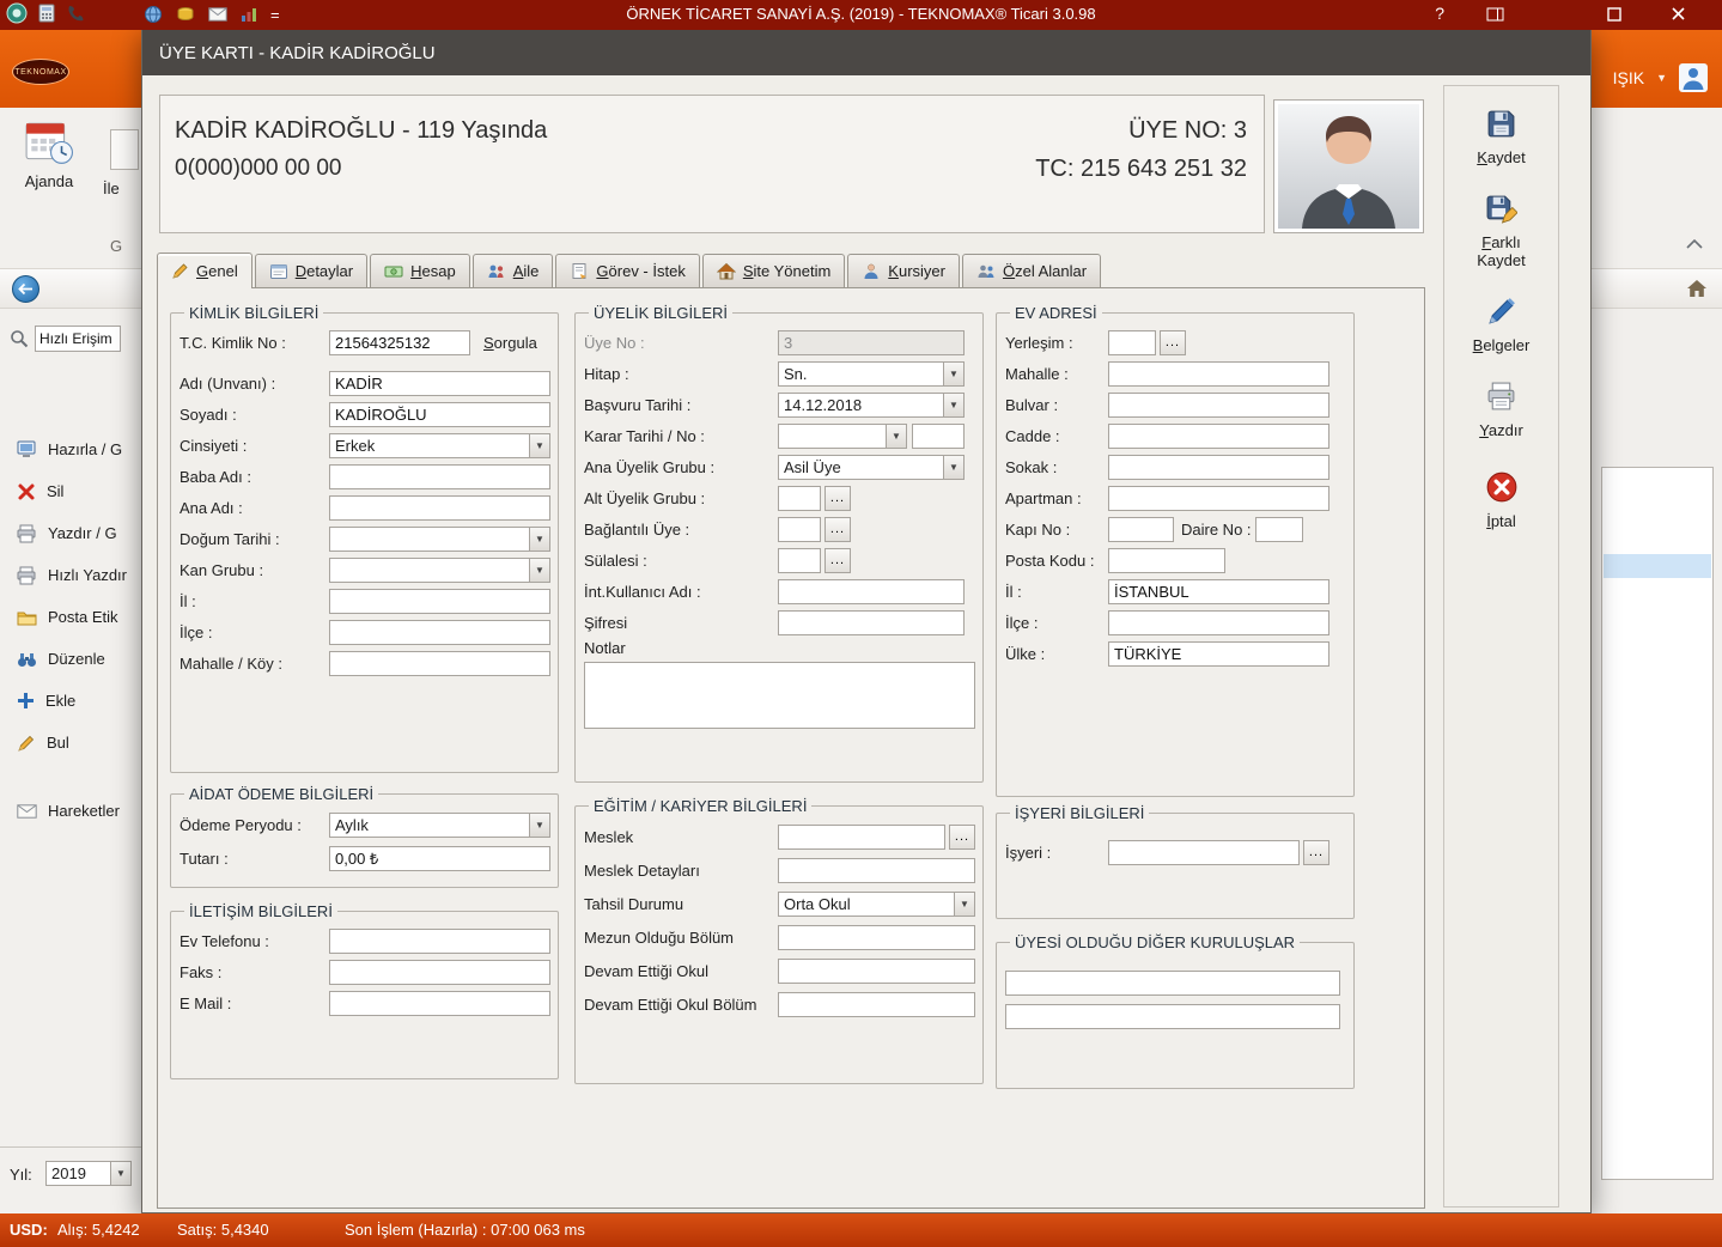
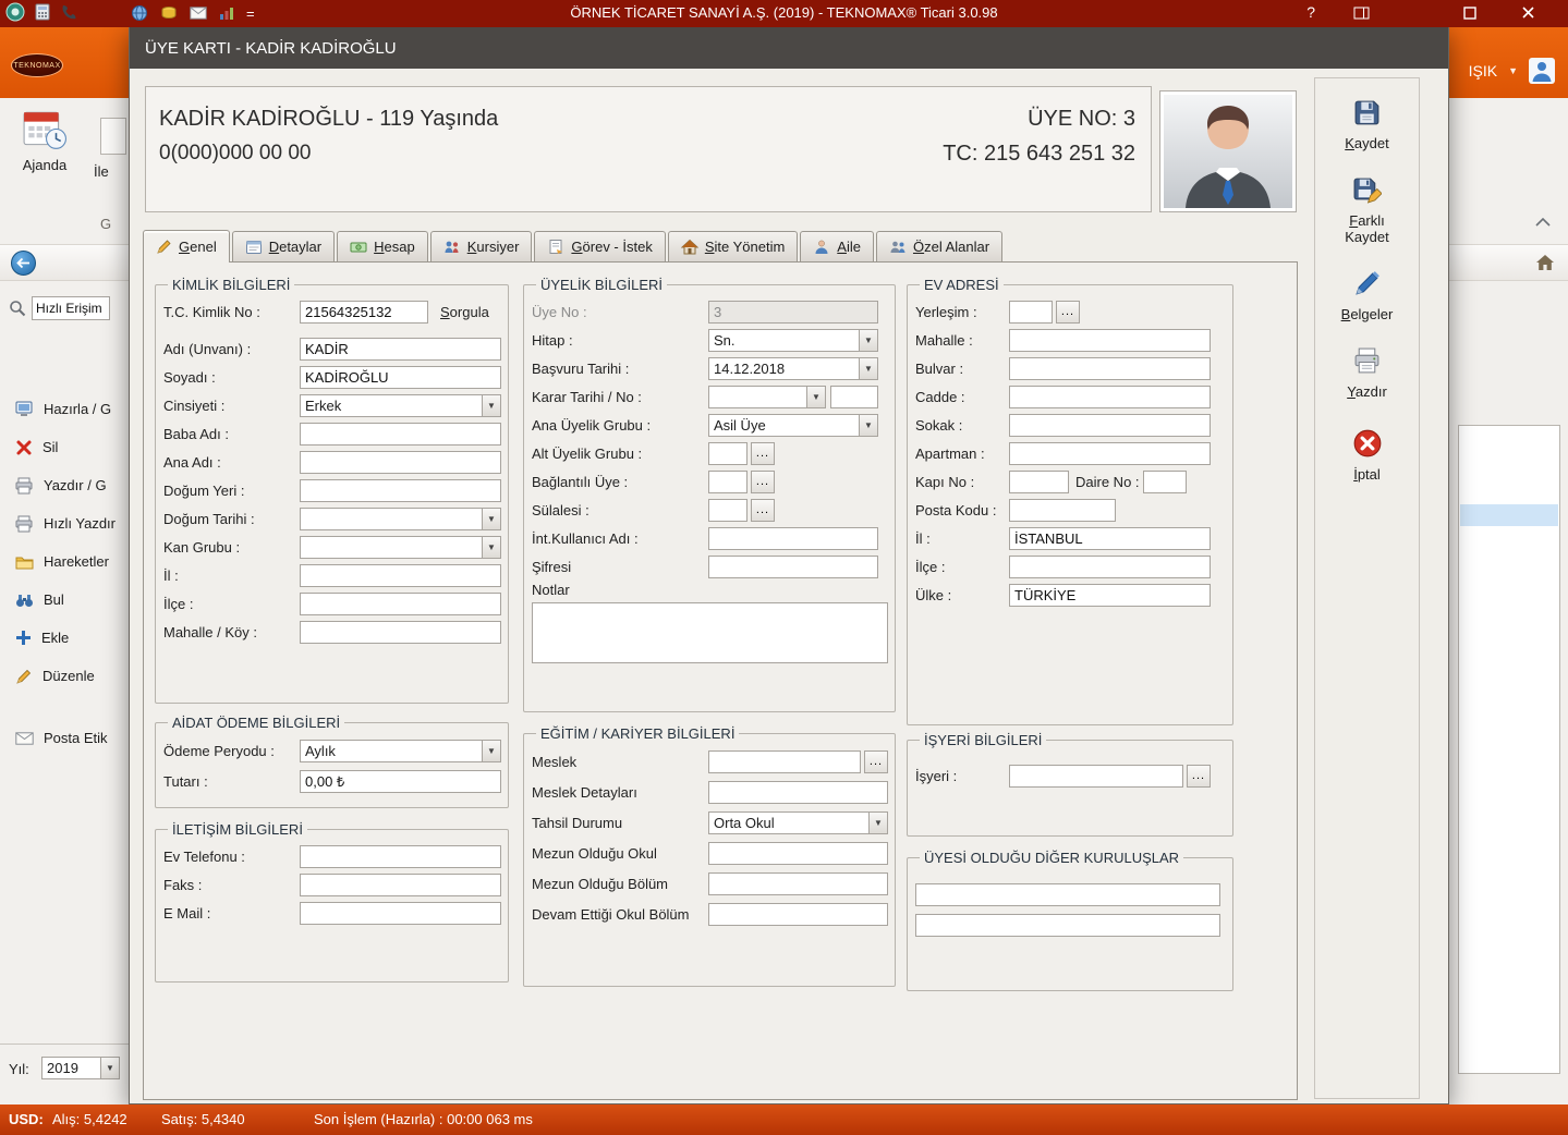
  =
  ÖRNEK TİCARET SANAYİ A.Ş. (2019) - TEKNOMAX® Ticari 3.0.98
  ?
  IŞIK
  ▼
  Ajanda
  İle
  G
  Hızlı Erişim
  Hazırla / G
  Sil
  Yazdır / G
  Hızlı Yazdır
- Posta Etik
+ Hareketler
- Düzenle
+ Bul
  Ekle
- Bul
+ Düzenle
- Hareketler
+ Posta Etik
  Yıl:
  2019
  ▼
  USD:
  Alış: 5,4242
  Satış: 5,4340
- Son İşlem (Hazırla) : 07:00 063 ms
+ Son İşlem (Hazırla) : 00:00 063 ms
  ÜYE KARTI - KADİR KADİROĞLU
  KADİR KADİROĞLU - 119 Yaşında
  0(000)000 00 00
  ÜYE NO: 3
  TC: 215 643 251 32
  Kaydet
  Farklı Kaydet
  Belgeler
  Yazdır
  İptal
  Genel
  Detaylar
  Hesap
- Aile
+ Kursiyer
  Görev - İstek
  Site Yönetim
- Kursiyer
+ Aile
  Özel Alanlar
  KİMLİK BİLGİLERİ
  T.C. Kimlik No :
  21564325132
  Sorgula
  Adı (Unvanı) :
  KADİR
  Soyadı :
  KADİROĞLU
  Cinsiyeti :
  Erkek
  ▼
  Baba Adı :
  Ana Adı :
+ Doğum Yeri :
  Doğum Tarihi :
  ▼
  Kan Grubu :
  ▼
  İl :
  İlçe :
  Mahalle / Köy :
  AİDAT ÖDEME BİLGİLERİ
  Ödeme Peryodu :
  Aylık
  ▼
  Tutarı :
  0,00 ₺
  İLETİŞİM BİLGİLERİ
  Ev Telefonu :
  Faks :
  E Mail :
  ÜYELİK BİLGİLERİ
  Üye No :
  3
  Hitap :
  Sn.
  ▼
  Başvuru Tarihi :
  14.12.2018
  ▼
  Karar Tarihi / No :
  ▼
  Ana Üyelik Grubu :
  Asil Üye
  ▼
  Alt Üyelik Grubu :
  ...
  Bağlantılı Üye :
  ...
  Sülalesi :
  ...
  İnt.Kullanıcı Adı :
  Şifresi
  Notlar
  EĞİTİM / KARİYER BİLGİLERİ
  Meslek
  ...
  Meslek Detayları
  Tahsil Durumu
  Orta Okul
  ▼
+ Mezun Olduğu Okul
  Mezun Olduğu Bölüm
- Devam Ettiği Okul
  Devam Ettiği Okul Bölüm
  EV ADRESİ
  Yerleşim :
  ...
  Mahalle :
  Bulvar :
  Cadde :
  Sokak :
  Apartman :
  Kapı No :
  Daire No :
  Posta Kodu :
  İl :
  İSTANBUL
  İlçe :
  Ülke :
  TÜRKİYE
  İŞYERİ BİLGİLERİ
  İşyeri :
  ...
  ÜYESİ OLDUĞU DİĞER KURULUŞLAR
